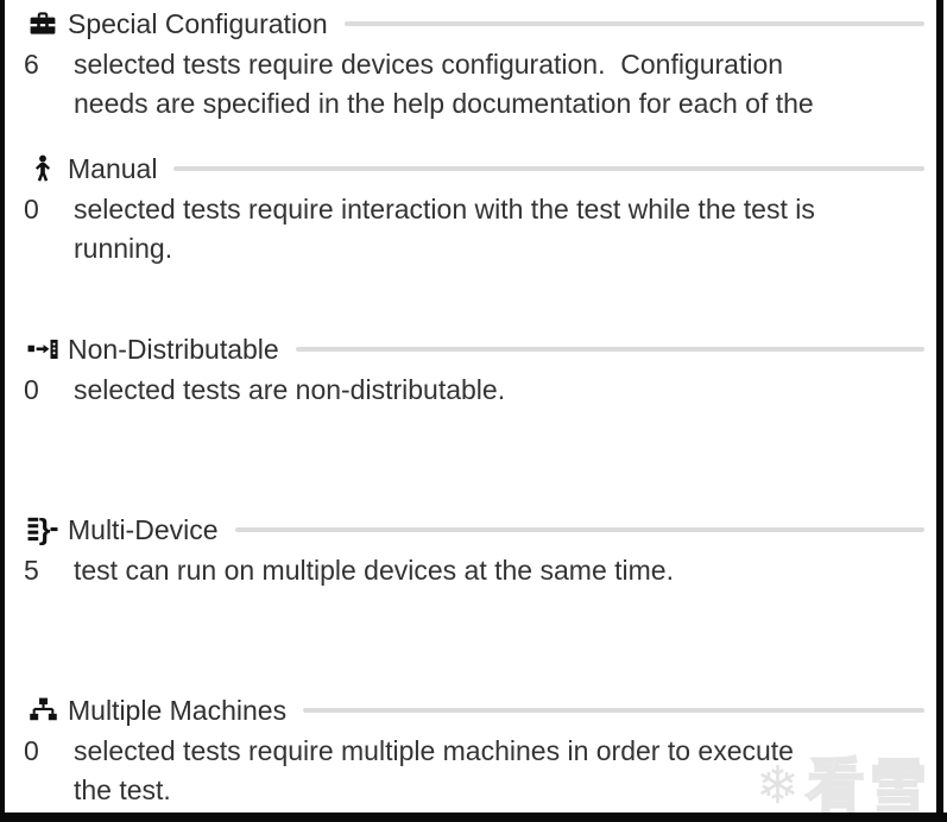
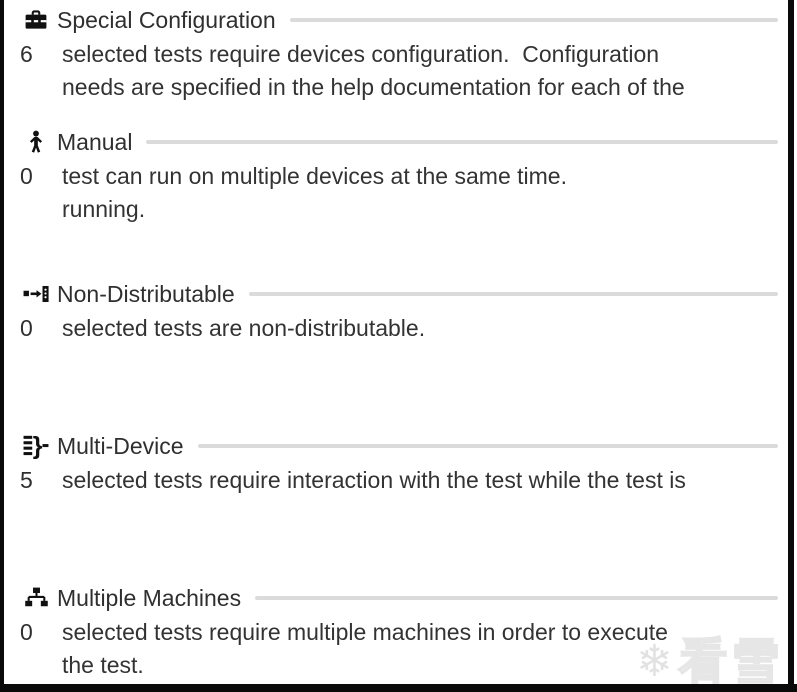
  Special Configuration
  6
  selected tests require devices configuration. Configuration
  needs are specified in the help documentation for each of the
  Manual
  0
- selected tests require interaction with the test while the test is
+ test can run on multiple devices at the same time.
  running.
  Non-Distributable
  0
  selected tests are non-distributable.
  }
  Multi-Device
  5
- test can run on multiple devices at the same time.
+ selected tests require interaction with the test while the test is
  Multiple Machines
  0
  selected tests require multiple machines in order to execute
  the test.
  ❄
  看雪
